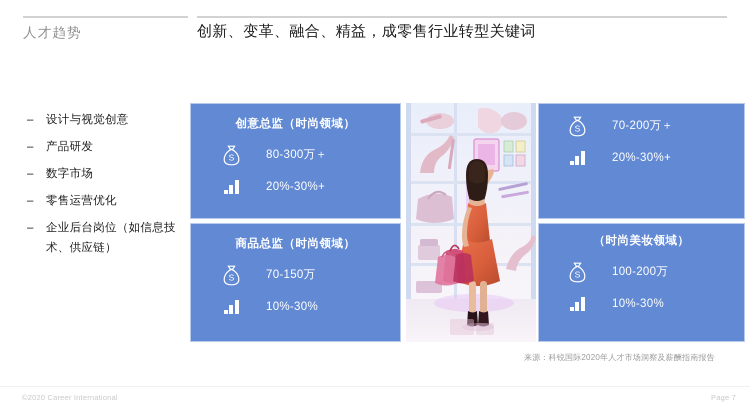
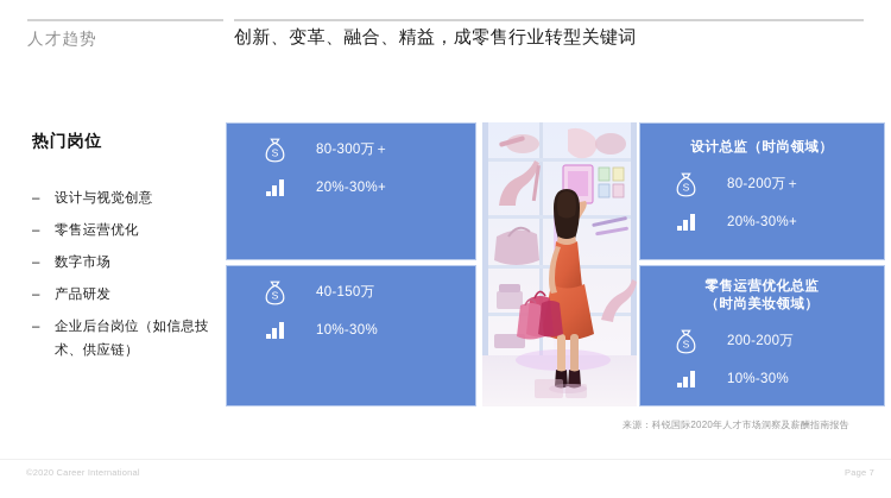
  人才趋势
  创新、变革、融合、精益，成零售行业转型关键词
+ 热门岗位
  –
  设计与视觉创意
  –
- 产品研发
+ 零售运营优化
  –
  数字市场
  –
- 零售运营优化
+ 产品研发
  –
  企业后台岗位（如信息技术、供应链）
- 创意总监（时尚领域）
  S
  80-300万＋
  20%-30%+
- 商品总监（时尚领域）
  S
- 70-150万
+ 40-150万
  10%-30%
+ 设计总监（时尚领域）
  S
- 70-200万＋
+ 80-200万＋
  20%-30%+
+ 零售运营优化总监
  （时尚美妆领域）
  S
- 100-200万
+ 200-200万
  10%-30%
  来源：科锐国际2020年人才市场洞察及薪酬指南报告
  ©2020 Career International
  Page 7
